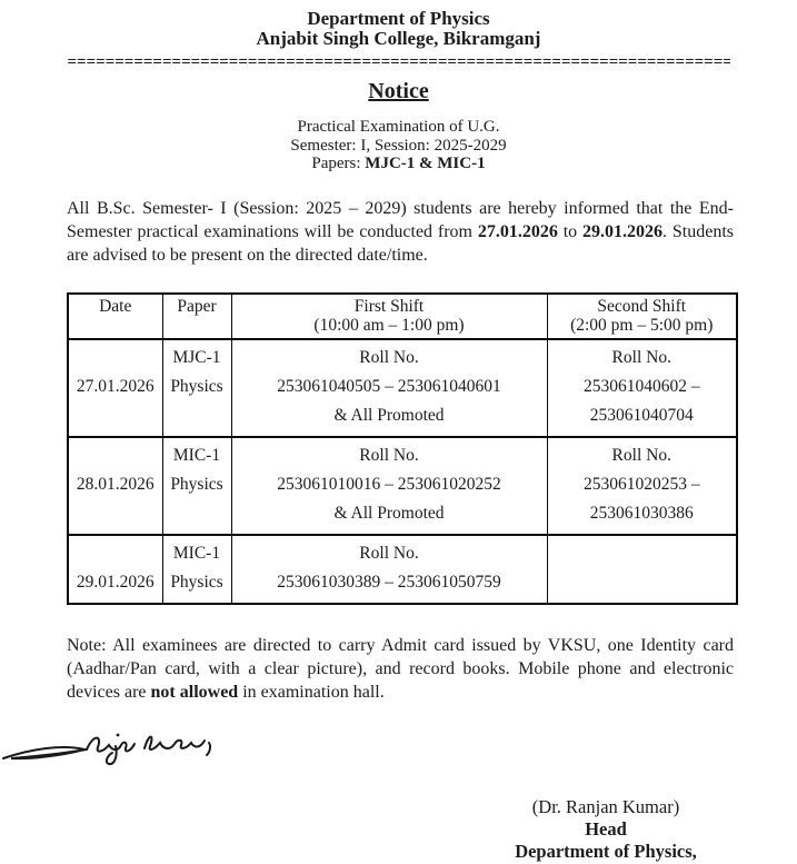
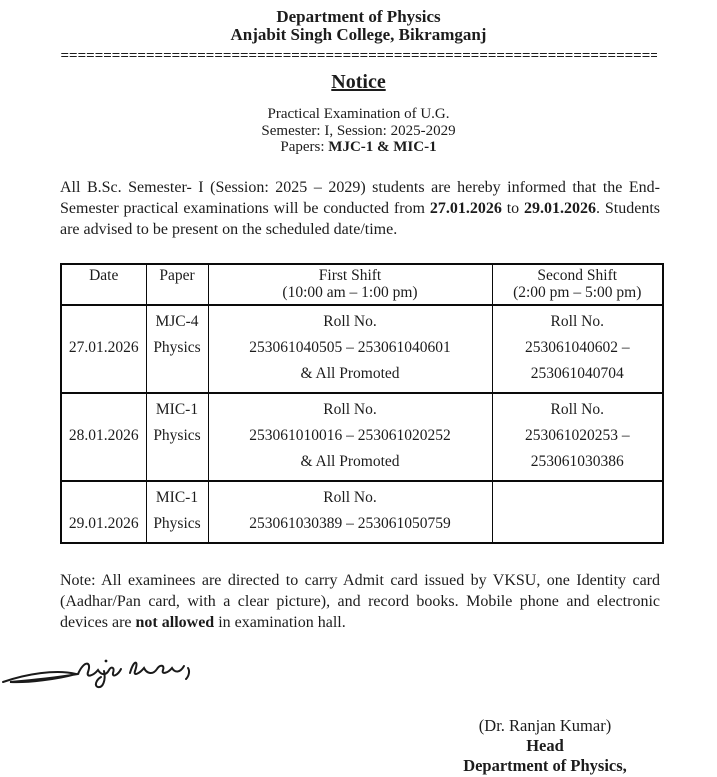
  Department of Physics
  Anjabit Singh College, Bikramganj
  ======================================================================
  Notice
  Practical Examination of U.G.
  Semester: I, Session: 2025-2029
  Papers: MJC-1 & MIC-1
- All B.Sc. Semester- I (Session: 2025 – 2029) students are hereby informed that the End-Semester practical examinations will be conducted from 27.01.2026 to 29.01.2026. Students are advised to be present on the directed date/time.
+ All B.Sc. Semester- I (Session: 2025 – 2029) students are hereby informed that the End-Semester practical examinations will be conducted from 27.01.2026 to 29.01.2026. Students are advised to be present on the scheduled date/time.
  Date	Paper	First Shift (10:00 am – 1:00 pm)	Second Shift (2:00 pm – 5:00 pm)
- 27.01.2026	MJC-1 Physics	Roll No. 253061040505 – 253061040601 & All Promoted	Roll No. 253061040602 – 253061040704
+ 27.01.2026	MJC-4 Physics	Roll No. 253061040505 – 253061040601 & All Promoted	Roll No. 253061040602 – 253061040704
  28.01.2026	MIC-1 Physics	Roll No. 253061010016 – 253061020252 & All Promoted	Roll No. 253061020253 – 253061030386
  29.01.2026	MIC-1 Physics	Roll No. 253061030389 – 253061050759
  Note: All examinees are directed to carry Admit card issued by VKSU, one Identity card (Aadhar/Pan card, with a clear picture), and record books. Mobile phone and electronic devices are not allowed in examination hall.
  (Dr. Ranjan Kumar)
  Head
  Department of Physics,
